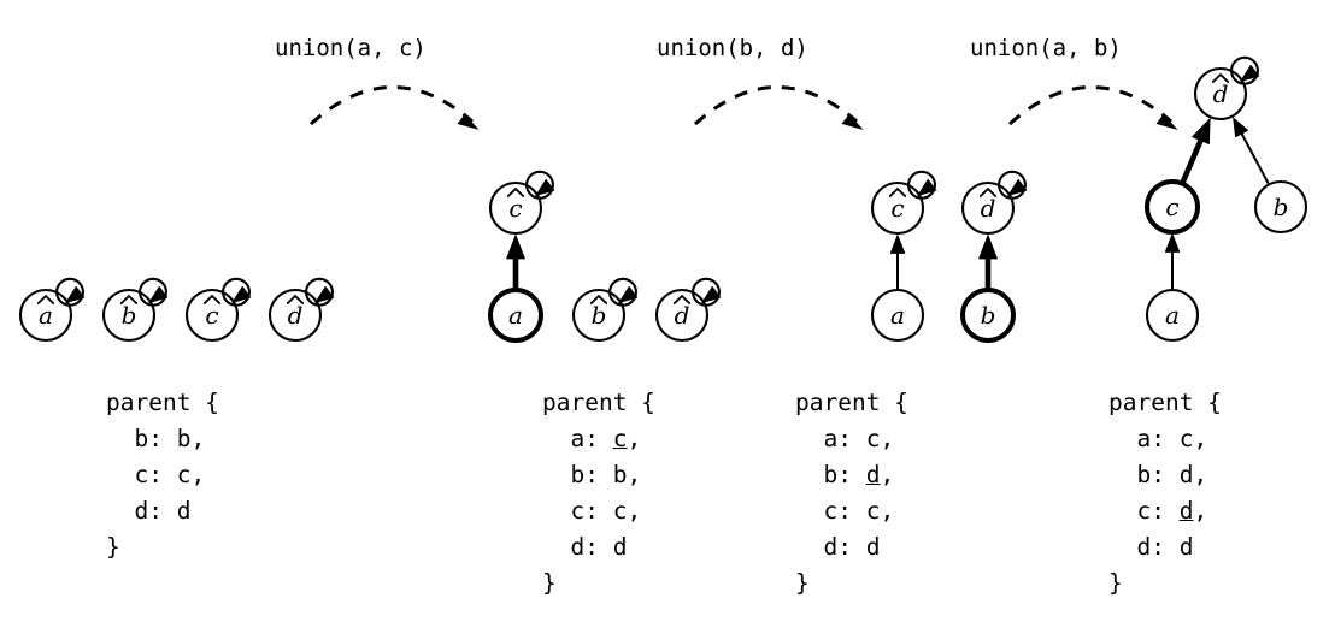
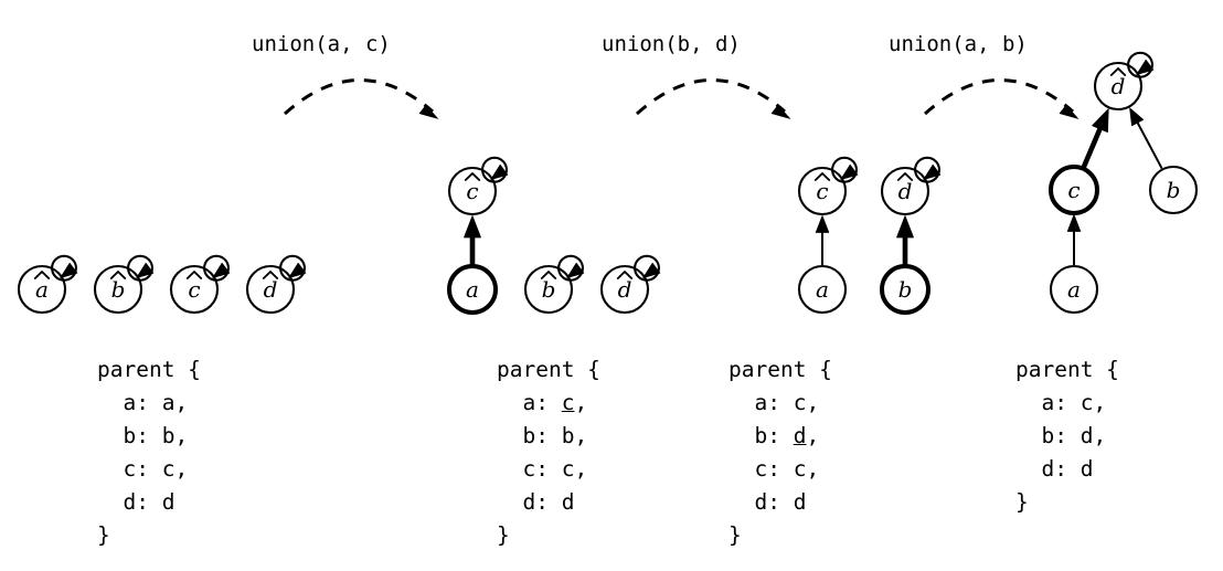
  a
  b
  c
  d
  c
  a
  b
  d
  c
  d
  a
  b
  d
  c
  b
  a
  union(a, c)
  union(b, d)
  union(a, b)
  parent {
+ a: a,
  b: b,
  c: c,
  d: d
  }
  parent {
  a: c,
  b: b,
  c: c,
  d: d
  }
  parent {
  a: c,
  b: d,
  c: c,
  d: d
  }
  parent {
  a: c,
  b: d,
- c: d,
  d: d
  }
